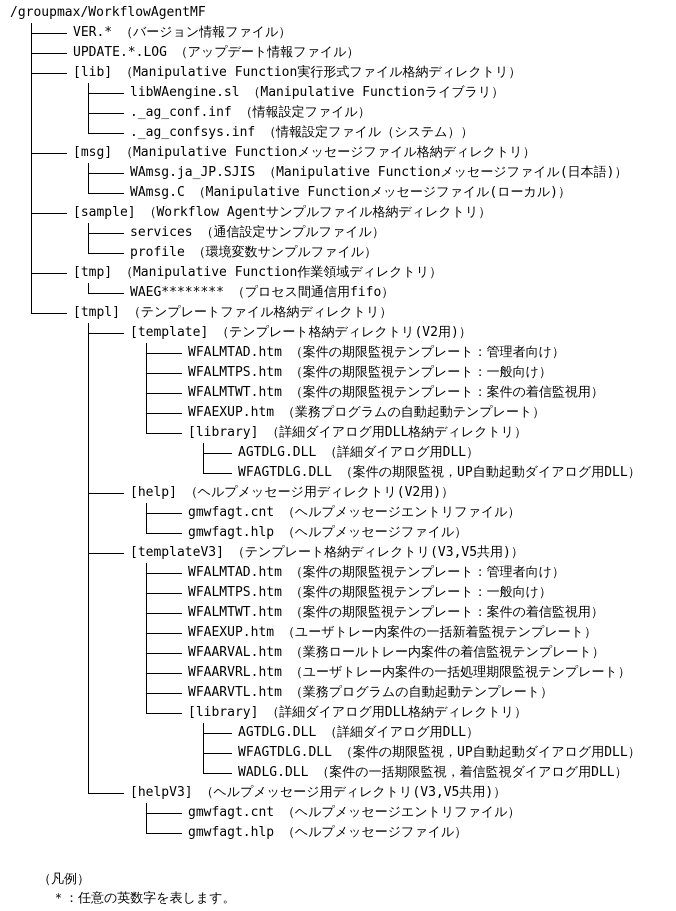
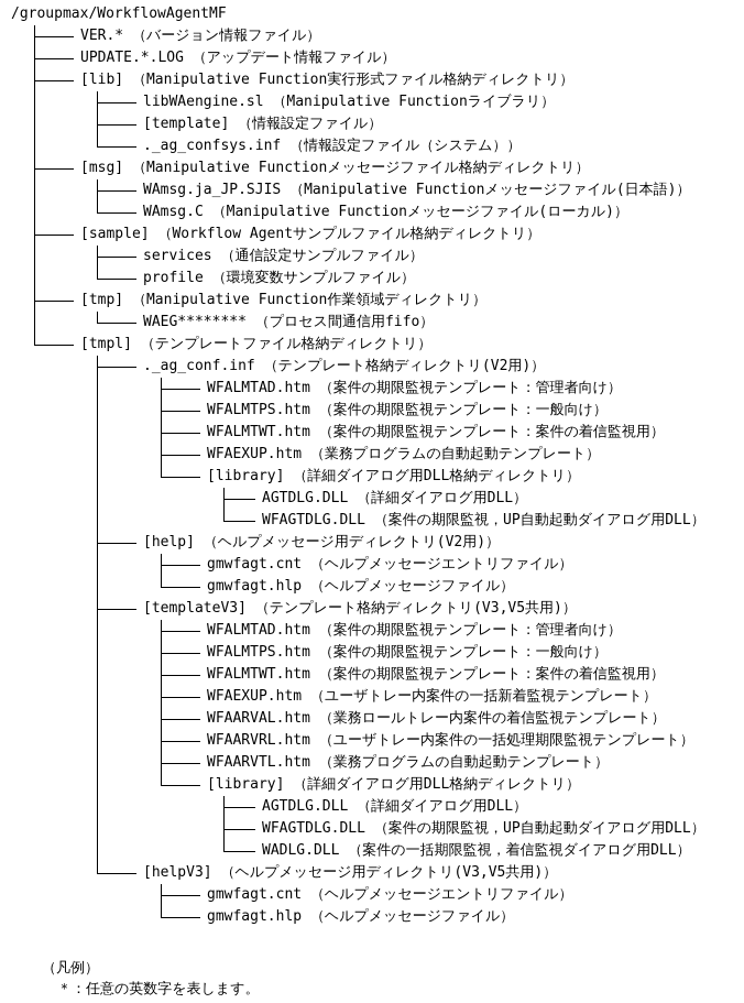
  /groupmax/WorkflowAgentMF
  VER.* （バージョン情報ファイル）
  UPDATE.*.LOG （アップデート情報ファイル）
  [lib] （Manipulative Function実行形式ファイル格納ディレクトリ）
  libWAengine.sl （Manipulative Functionライブラリ）
- ._ag_conf.inf （情報設定ファイル）
+ [template] （情報設定ファイル）
  ._ag_confsys.inf （情報設定ファイル（システム））
  [msg] （Manipulative Functionメッセージファイル格納ディレクトリ）
  WAmsg.ja_JP.SJIS （Manipulative Functionメッセージファイル(日本語)）
  WAmsg.C （Manipulative Functionメッセージファイル(ローカル)）
  [sample] （Workflow Agentサンプルファイル格納ディレクトリ）
  services （通信設定サンプルファイル）
  profile （環境変数サンプルファイル）
  [tmp] （Manipulative Function作業領域ディレクトリ）
  WAEG******** （プロセス間通信用fifo）
  [tmpl] （テンプレートファイル格納ディレクトリ）
- [template] （テンプレート格納ディレクトリ(V2用)）
+ ._ag_conf.inf （テンプレート格納ディレクトリ(V2用)）
  WFALMTAD.htm （案件の期限監視テンプレート：管理者向け）
  WFALMTPS.htm （案件の期限監視テンプレート：一般向け）
  WFALMTWT.htm （案件の期限監視テンプレート：案件の着信監視用）
  WFAEXUP.htm （業務プログラムの自動起動テンプレート）
  [library] （詳細ダイアログ用DLL格納ディレクトリ）
  AGTDLG.DLL （詳細ダイアログ用DLL）
  WFAGTDLG.DLL （案件の期限監視，UP自動起動ダイアログ用DLL）
  [help] （ヘルプメッセージ用ディレクトリ(V2用)）
  gmwfagt.cnt （ヘルプメッセージエントリファイル）
  gmwfagt.hlp （ヘルプメッセージファイル）
  [templateV3] （テンプレート格納ディレクトリ(V3,V5共用)）
  WFALMTAD.htm （案件の期限監視テンプレート：管理者向け）
  WFALMTPS.htm （案件の期限監視テンプレート：一般向け）
  WFALMTWT.htm （案件の期限監視テンプレート：案件の着信監視用）
  WFAEXUP.htm （ユーザトレー内案件の一括新着監視テンプレート）
  WFAARVAL.htm （業務ロールトレー内案件の着信監視テンプレート）
  WFAARVRL.htm （ユーザトレー内案件の一括処理期限監視テンプレート）
  WFAARVTL.htm （業務プログラムの自動起動テンプレート）
  [library] （詳細ダイアログ用DLL格納ディレクトリ）
  AGTDLG.DLL （詳細ダイアログ用DLL）
  WFAGTDLG.DLL （案件の期限監視，UP自動起動ダイアログ用DLL）
  WADLG.DLL （案件の一括期限監視，着信監視ダイアログ用DLL）
  [helpV3] （ヘルプメッセージ用ディレクトリ(V3,V5共用)）
  gmwfagt.cnt （ヘルプメッセージエントリファイル）
  gmwfagt.hlp （ヘルプメッセージファイル）
  （凡例）
  ＊：任意の英数字を表します。
